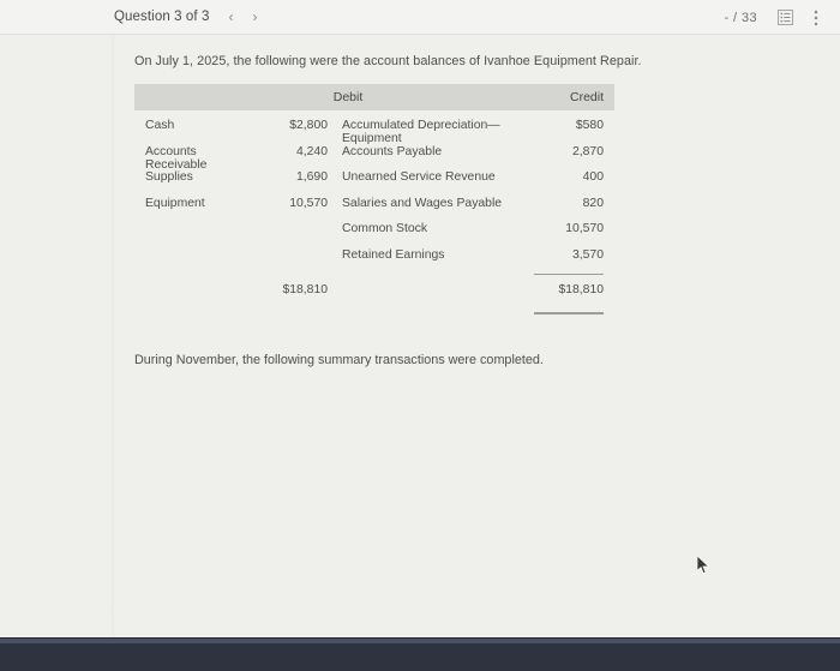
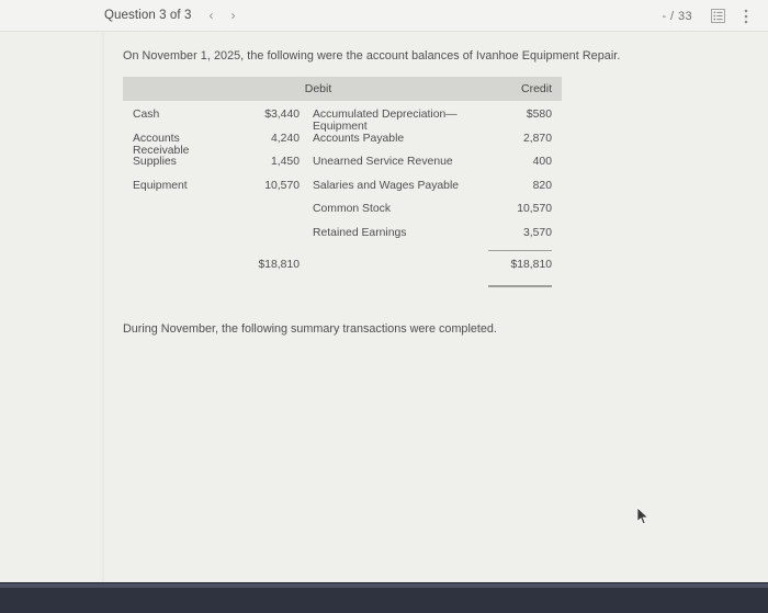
  Question 3 of 3
  ‹
  ›
  - / 33
- On July 1, 2025, the following were the account balances of Ivanhoe Equipment Repair.
+ On November 1, 2025, the following were the account balances of Ivanhoe Equipment Repair.
  Debit
  Credit
  Cash
- $2,800
+ $3,440
  Accumulated Depreciation—Equipment
  $580
  Accounts Receivable
  4,240
  Accounts Payable
  2,870
  Supplies
- 1,690
+ 1,450
  Unearned Service Revenue
  400
  Equipment
  10,570
  Salaries and Wages Payable
  820
  Common Stock
  10,570
  Retained Earnings
  3,570
  $18,810
  $18,810
  During November, the following summary transactions were completed.
